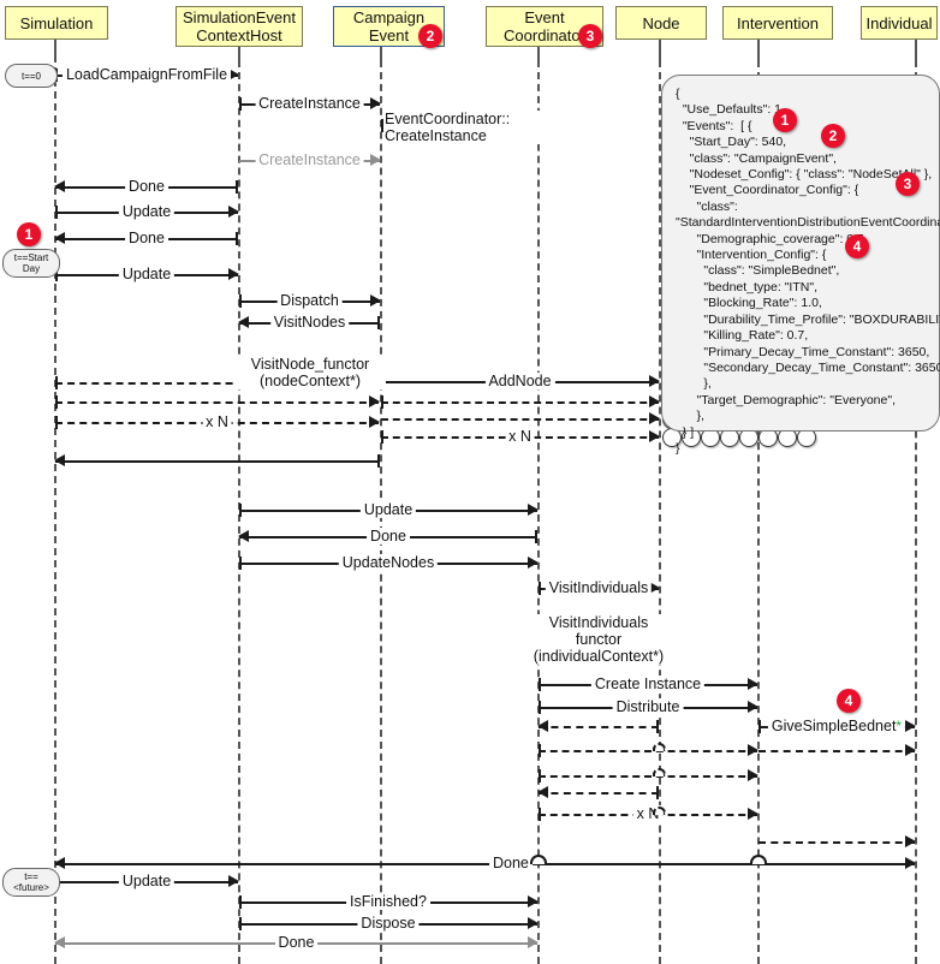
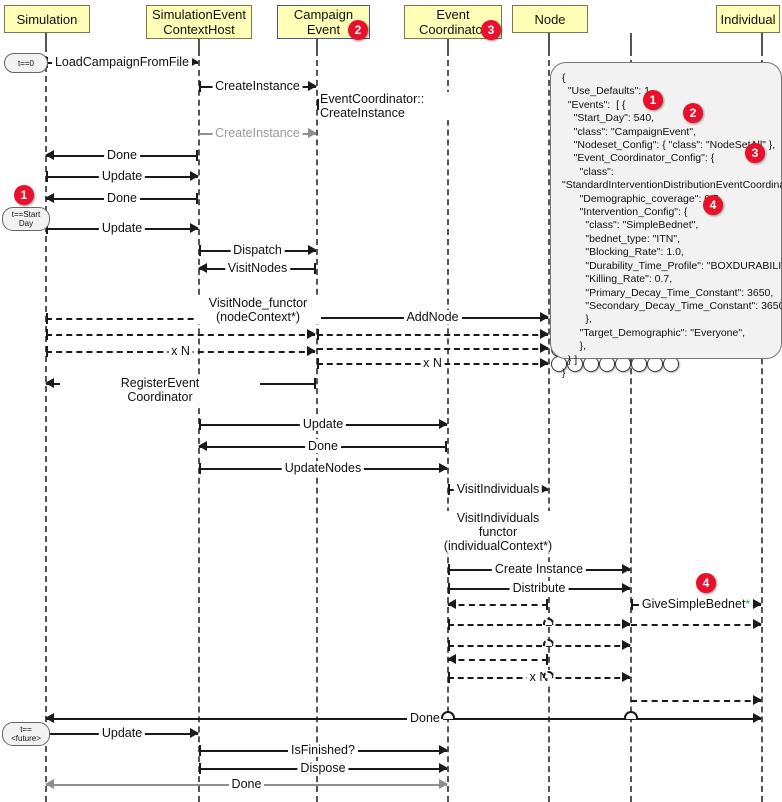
  Simulation
  SimulationEvent
  ContextHost
  Campaign
  Event
  2
  Event
  Coordinato
  3
  Node
- Intervention
  Individual
  {
  "Use_Defaults":
  "Events": [ {
  "Start_Day": 540,
  "class": "CampaignEvent",
  "Nodeset_Config": { "class": "NodeSe" },
  "Event_Coordinator_Config": {
  "class":
  "StandardInterventionDistributionEventCoordin
  "Demographic_coverage":
  "Intervention_Config": {
  "class": "SimpleBednet",
  "bednet_type: "ITN",
  "Blocking_Rate": 1.0,
  "Durability_Time_Profile": "BOXDURABILI
  "Killing_Rate": 0.7,
  "Primary_Decay_Time_Constant": 3650,
  "Secondary_Decay_Time_Constant": 365
  },
  "Target_Demographic": "Everyone",
  },
  } ]
  }
  1
  2
  3
  4
  t==0
  1
  t==Start
  Day
  t==
  <future>
  LoadCampaignFromFile
  CreateInstance
  EventCoordinator::
  CreateInstance
  CreateInstance
  Done
  Update
  Done
  Update
  Dispatch
  VisitNodes
  VisitNode_functor
  (nodeContext*)
  AddNode
  x N
  x N
+ RegisterEvent
+ Coordinator
  Update
  Done
  UpdateNodes
  VisitIndividuals
  VisitIndividuals
  functor
  (individualContext*)
  Create Instance
  Distribute
  4
  GiveSimpleBednet*
  Done
  Update
  IsFinished?
  Dispose
  Done
